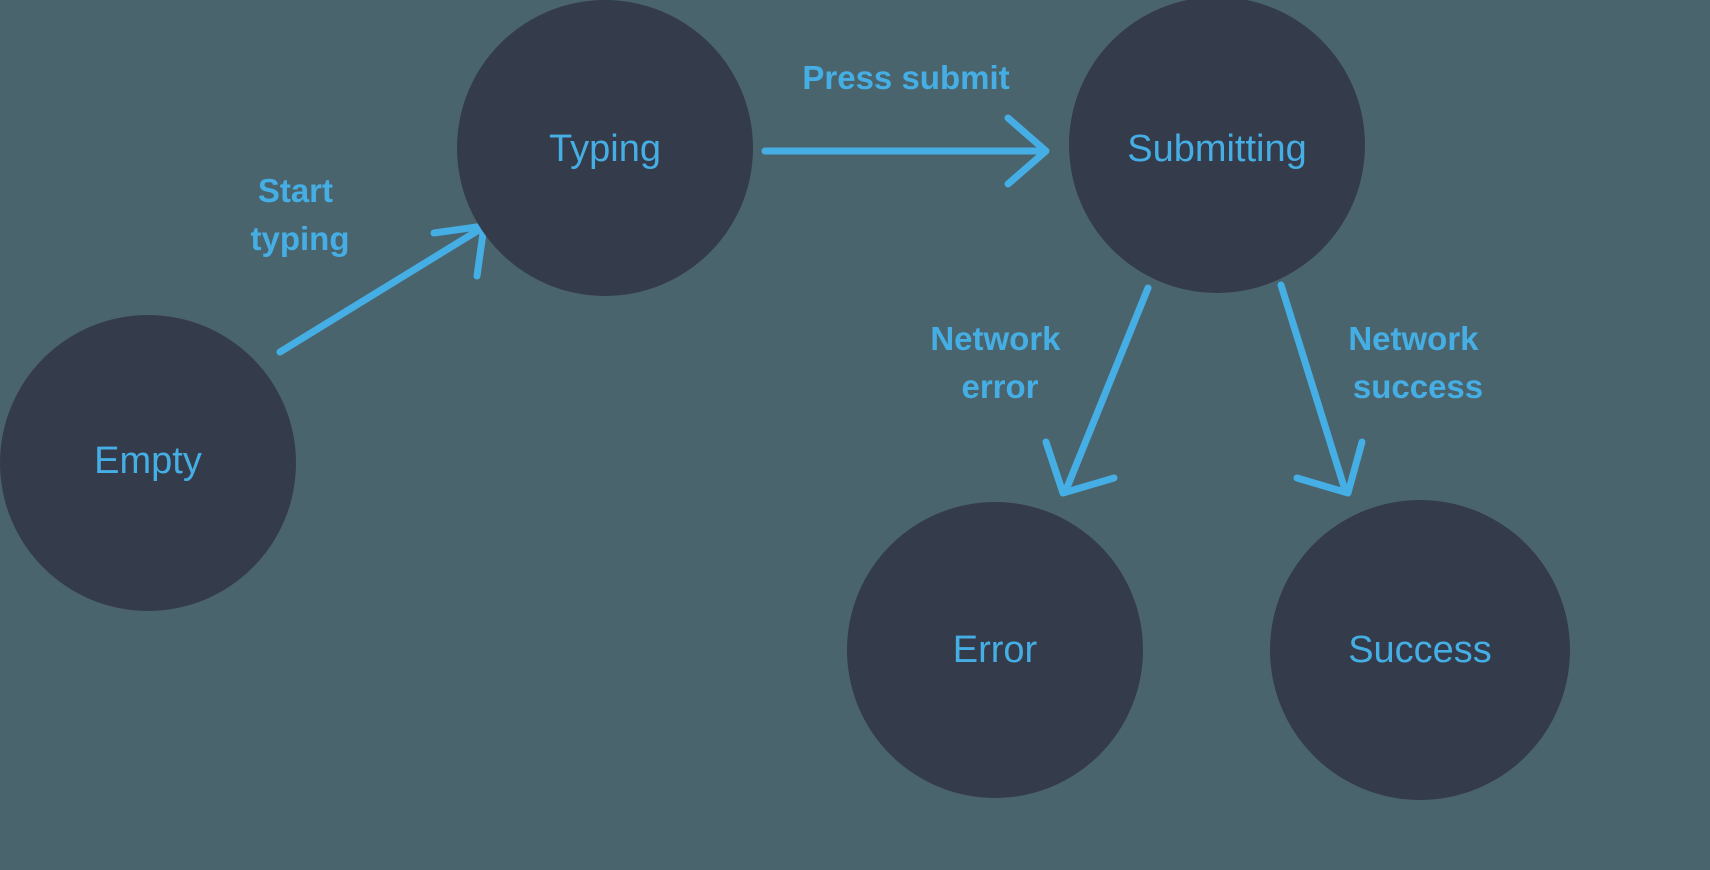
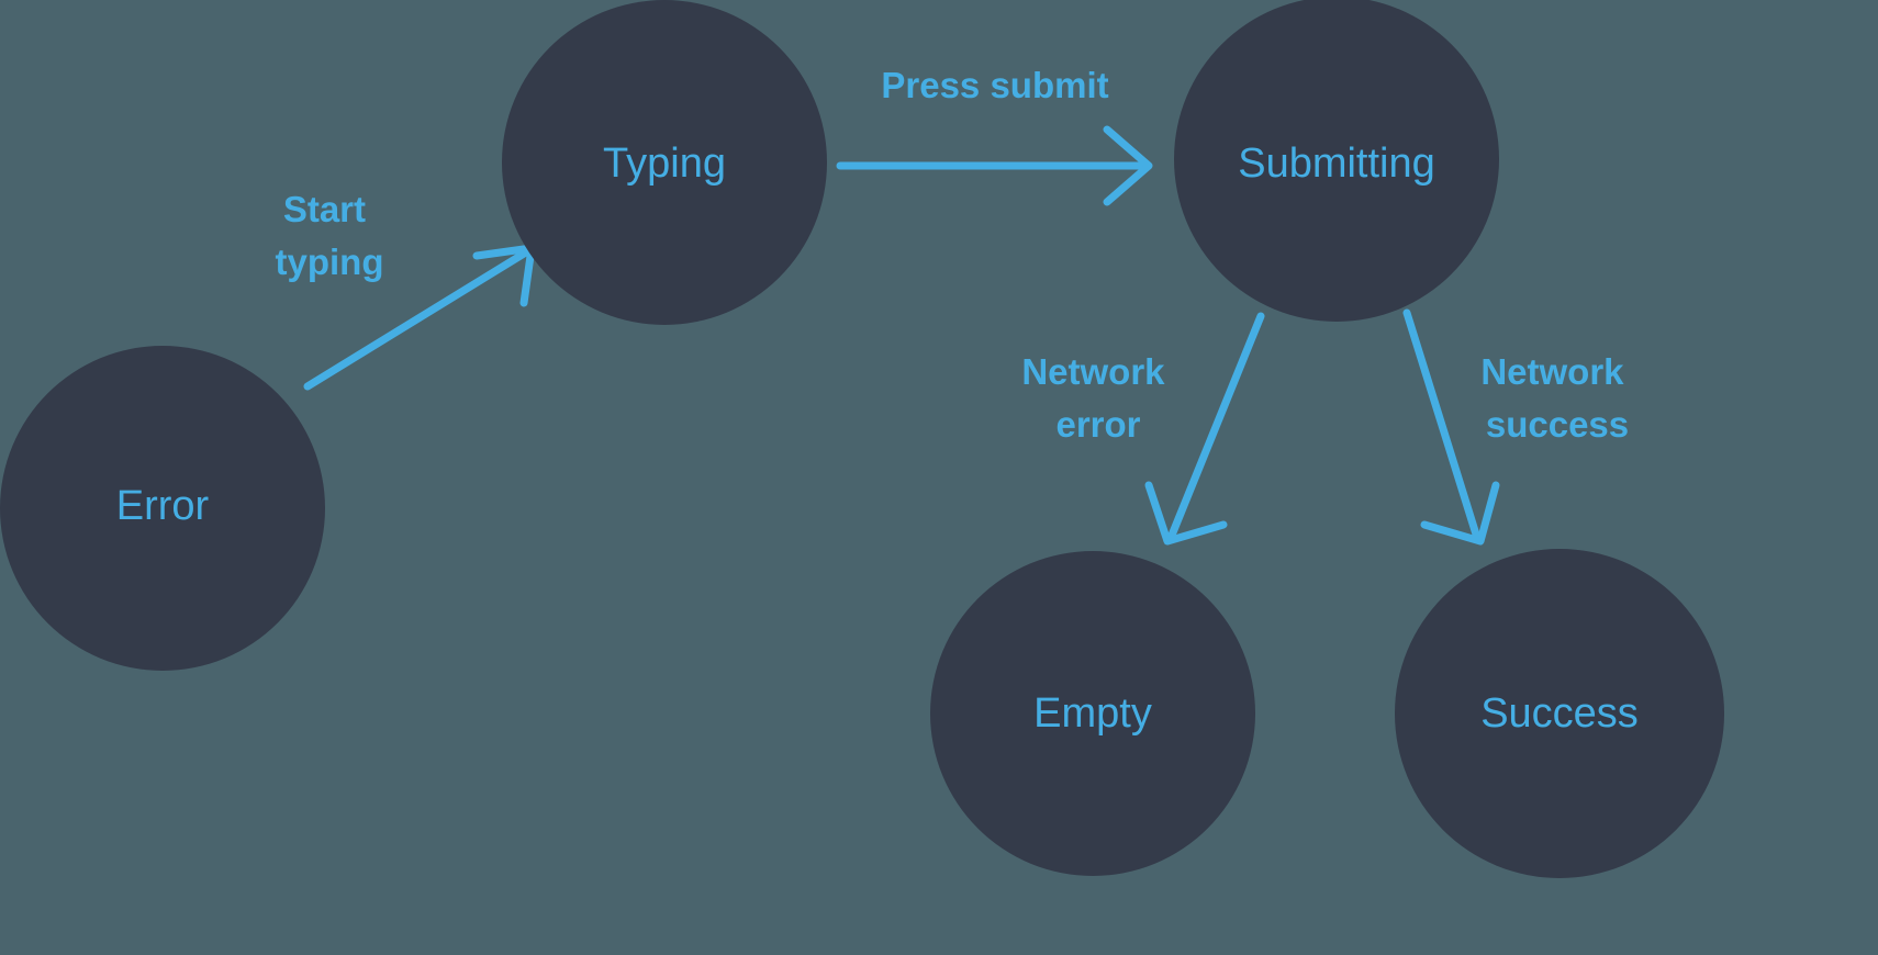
  Start typing
  Press submit
  Network error
  Network success
- Empty
+ Error
  Typing
  Submitting
- Error
+ Empty
  Success
